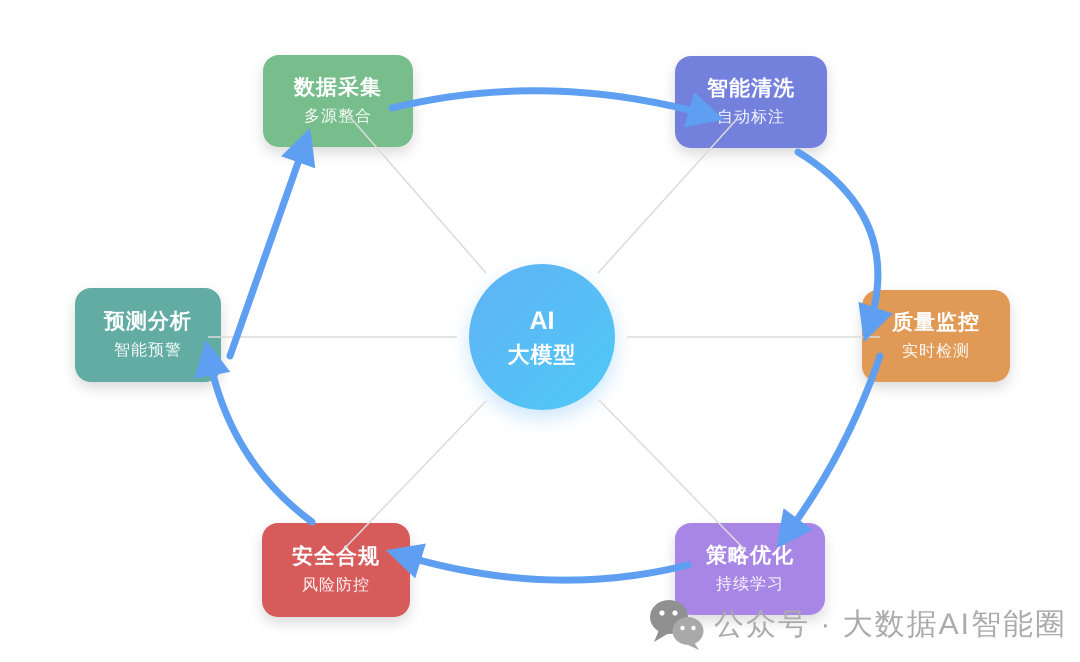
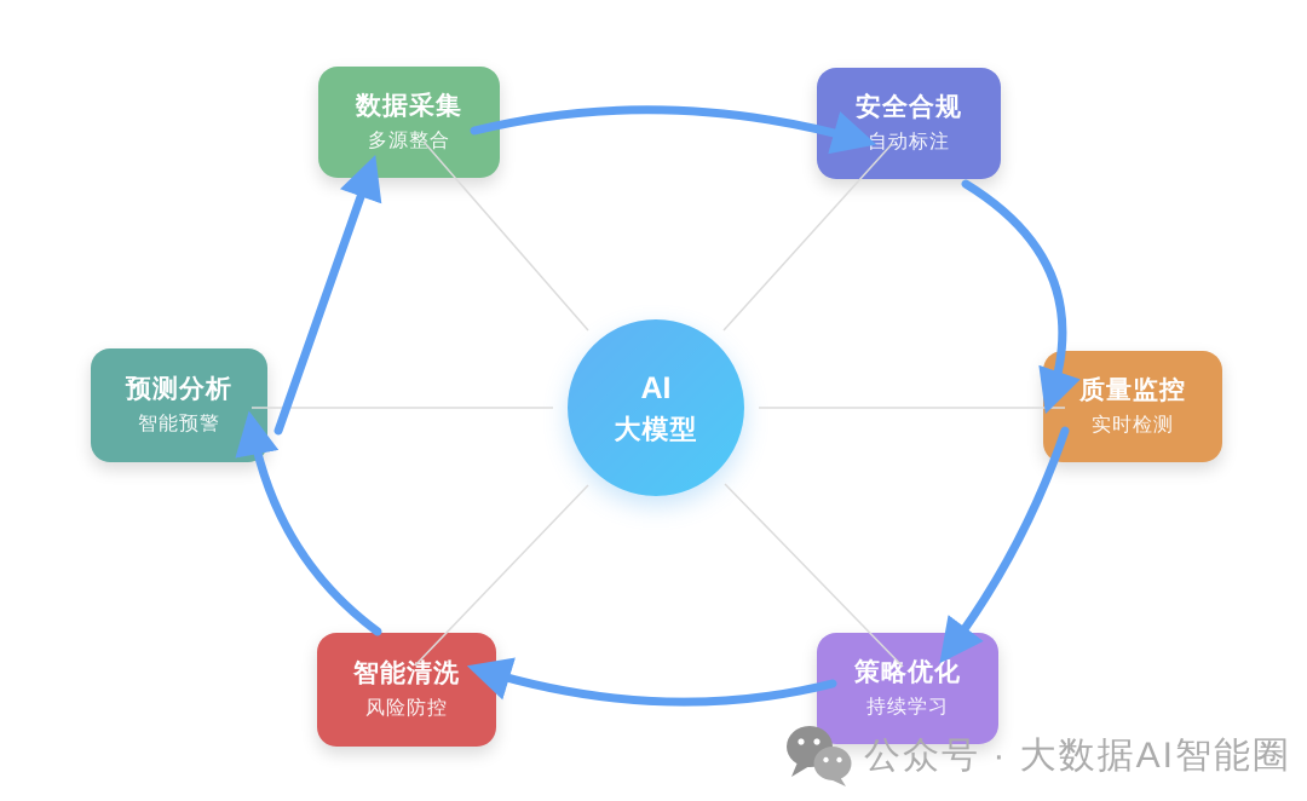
  数据采集
  多源整合
- 智能清洗
+ 安全合规
  自动标注
  质量监控
  实时检测
  策略优化
  持续学习
- 安全合规
+ 智能清洗
  风险防控
  预测分析
  智能预警
  AI
  大模型
  公众号 · 大数据AI智能圈
